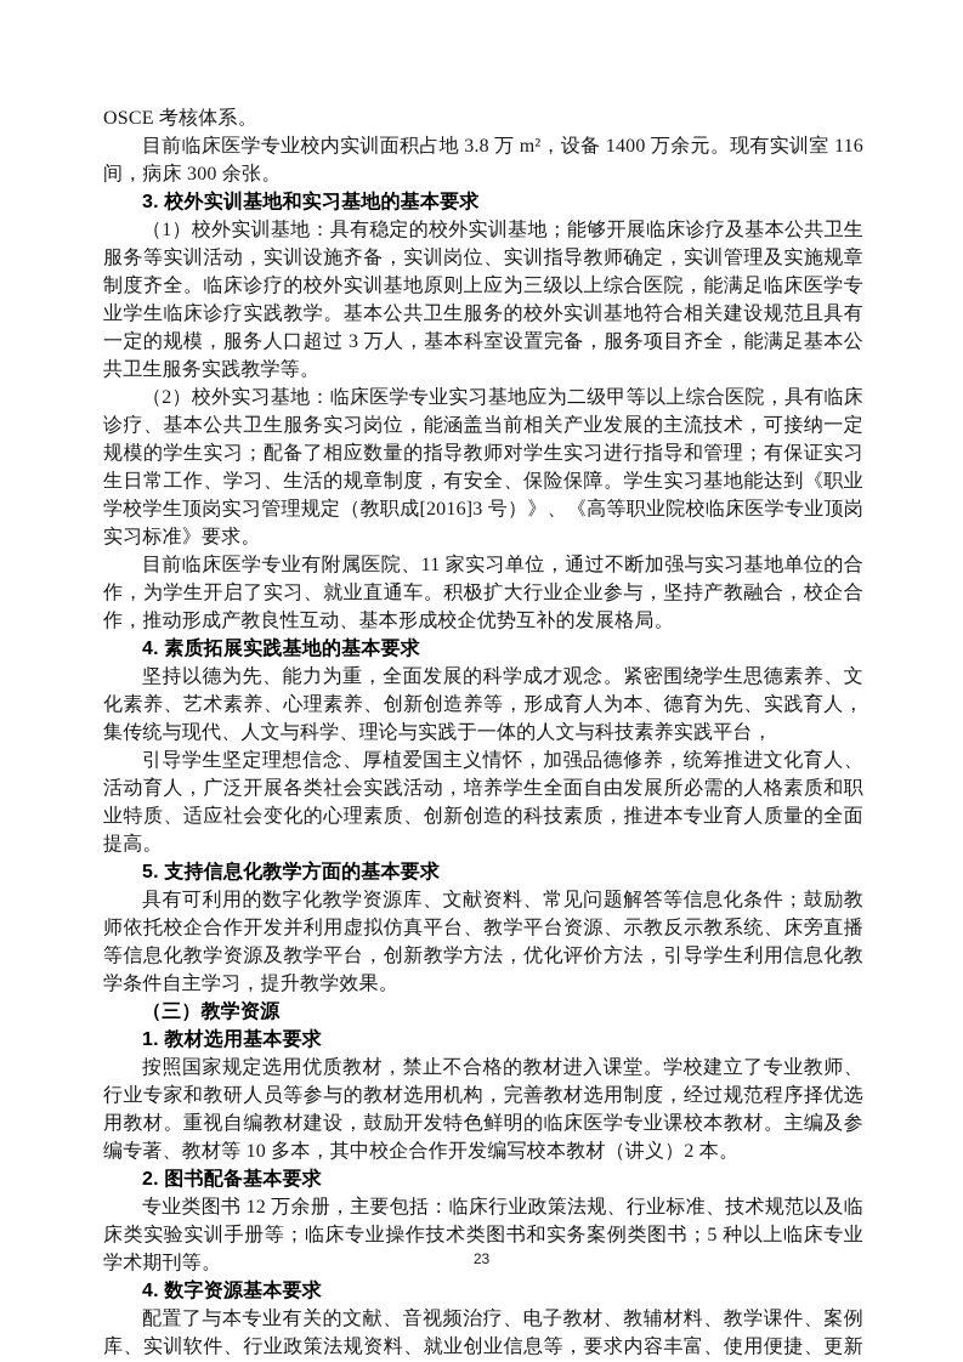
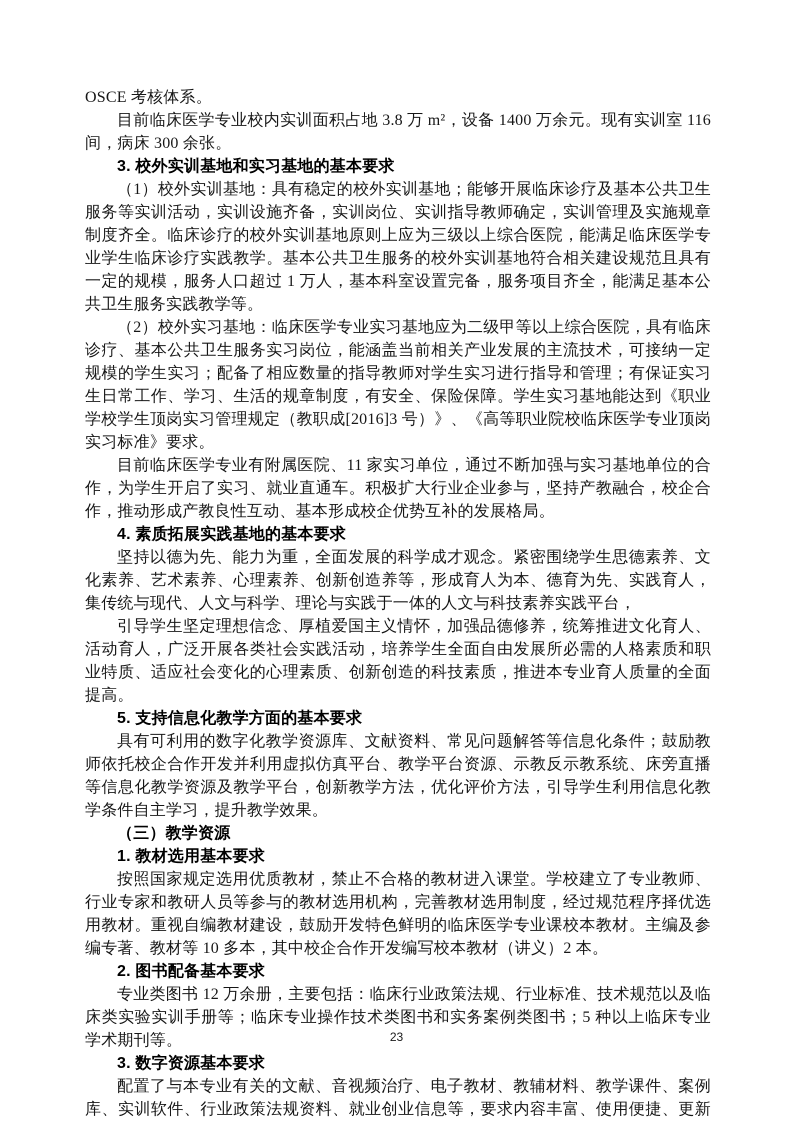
  OSCE 考核体系。
  目前临床医学专业校内实训面积占地 3.8 万 m²，设备 1400 万余元。现有实训室 116 间，病床 300 余张。
  3. 校外实训基地和实习基地的基本要求
- （1）校外实训基地：具有稳定的校外实训基地；能够开展临床诊疗及基本公共卫生服务等实训活动，实训设施齐备，实训岗位、实训指导教师确定，实训管理及实施规章制度齐全。临床诊疗的校外实训基地原则上应为三级以上综合医院，能满足临床医学专业学生临床诊疗实践教学。基本公共卫生服务的校外实训基地符合相关建设规范且具有一定的规模，服务人口超过 3 万人，基本科室设置完备，服务项目齐全，能满足基本公共卫生服务实践教学等。
+ （1）校外实训基地：具有稳定的校外实训基地；能够开展临床诊疗及基本公共卫生服务等实训活动，实训设施齐备，实训岗位、实训指导教师确定，实训管理及实施规章制度齐全。临床诊疗的校外实训基地原则上应为三级以上综合医院，能满足临床医学专业学生临床诊疗实践教学。基本公共卫生服务的校外实训基地符合相关建设规范且具有一定的规模，服务人口超过 1 万人，基本科室设置完备，服务项目齐全，能满足基本公共卫生服务实践教学等。
  （2）校外实习基地：临床医学专业实习基地应为二级甲等以上综合医院，具有临床诊疗、基本公共卫生服务实习岗位，能涵盖当前相关产业发展的主流技术，可接纳一定规模的学生实习；配备了相应数量的指导教师对学生实习进行指导和管理；有保证实习生日常工作、学习、生活的规章制度，有安全、保险保障。学生实习基地能达到《职业学校学生顶岗实习管理规定（教职成[2016]3 号）》、《高等职业院校临床医学专业顶岗实习标准》要求。
  目前临床医学专业有附属医院、11 家实习单位，通过不断加强与实习基地单位的合作，为学生开启了实习、就业直通车。积极扩大行业企业参与，坚持产教融合，校企合作，推动形成产教良性互动、基本形成校企优势互补的发展格局。
  4. 素质拓展实践基地的基本要求
  坚持以德为先、能力为重，全面发展的科学成才观念。紧密围绕学生思德素养、文化素养、艺术素养、心理素养、创新创造养等，形成育人为本、德育为先、实践育人，集传统与现代、人文与科学、理论与实践于一体的人文与科技素养实践平台，
  引导学生坚定理想信念、厚植爱国主义情怀，加强品德修养，统筹推进文化育人、活动育人，广泛开展各类社会实践活动，培养学生全面自由发展所必需的人格素质和职业特质、适应社会变化的心理素质、创新创造的科技素质，推进本专业育人质量的全面提高。
  5. 支持信息化教学方面的基本要求
  具有可利用的数字化教学资源库、文献资料、常见问题解答等信息化条件；鼓励教师依托校企合作开发并利用虚拟仿真平台、教学平台资源、示教反示教系统、床旁直播等信息化教学资源及教学平台，创新教学方法，优化评价方法，引导学生利用信息化教学条件自主学习，提升教学效果。
  （三）教学资源
  1. 教材选用基本要求
  按照国家规定选用优质教材，禁止不合格的教材进入课堂。学校建立了专业教师、行业专家和教研人员等参与的教材选用机构，完善教材选用制度，经过规范程序择优选用教材。重视自编教材建设，鼓励开发特色鲜明的临床医学专业课校本教材。主编及参编专著、教材等 10 多本，其中校企合作开发编写校本教材（讲义）2 本。
  2. 图书配备基本要求
  专业类图书 12 万余册，主要包括：临床行业政策法规、行业标准、技术规范以及临床类实验实训手册等；临床专业操作技术类图书和实务案例类图书；5 种以上临床专业学术期刊等。
- 4. 数字资源基本要求
+ 3. 数字资源基本要求
  23
